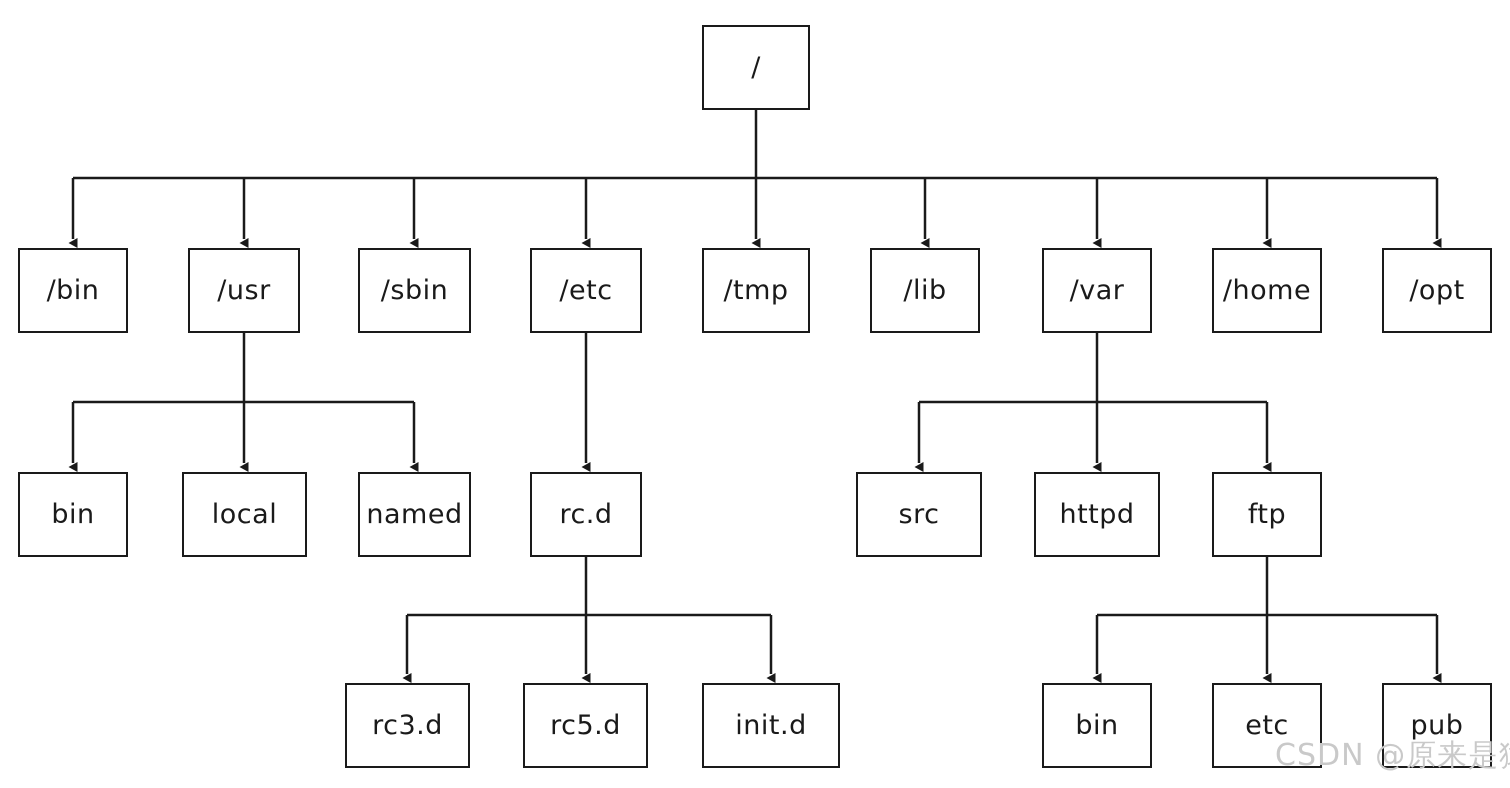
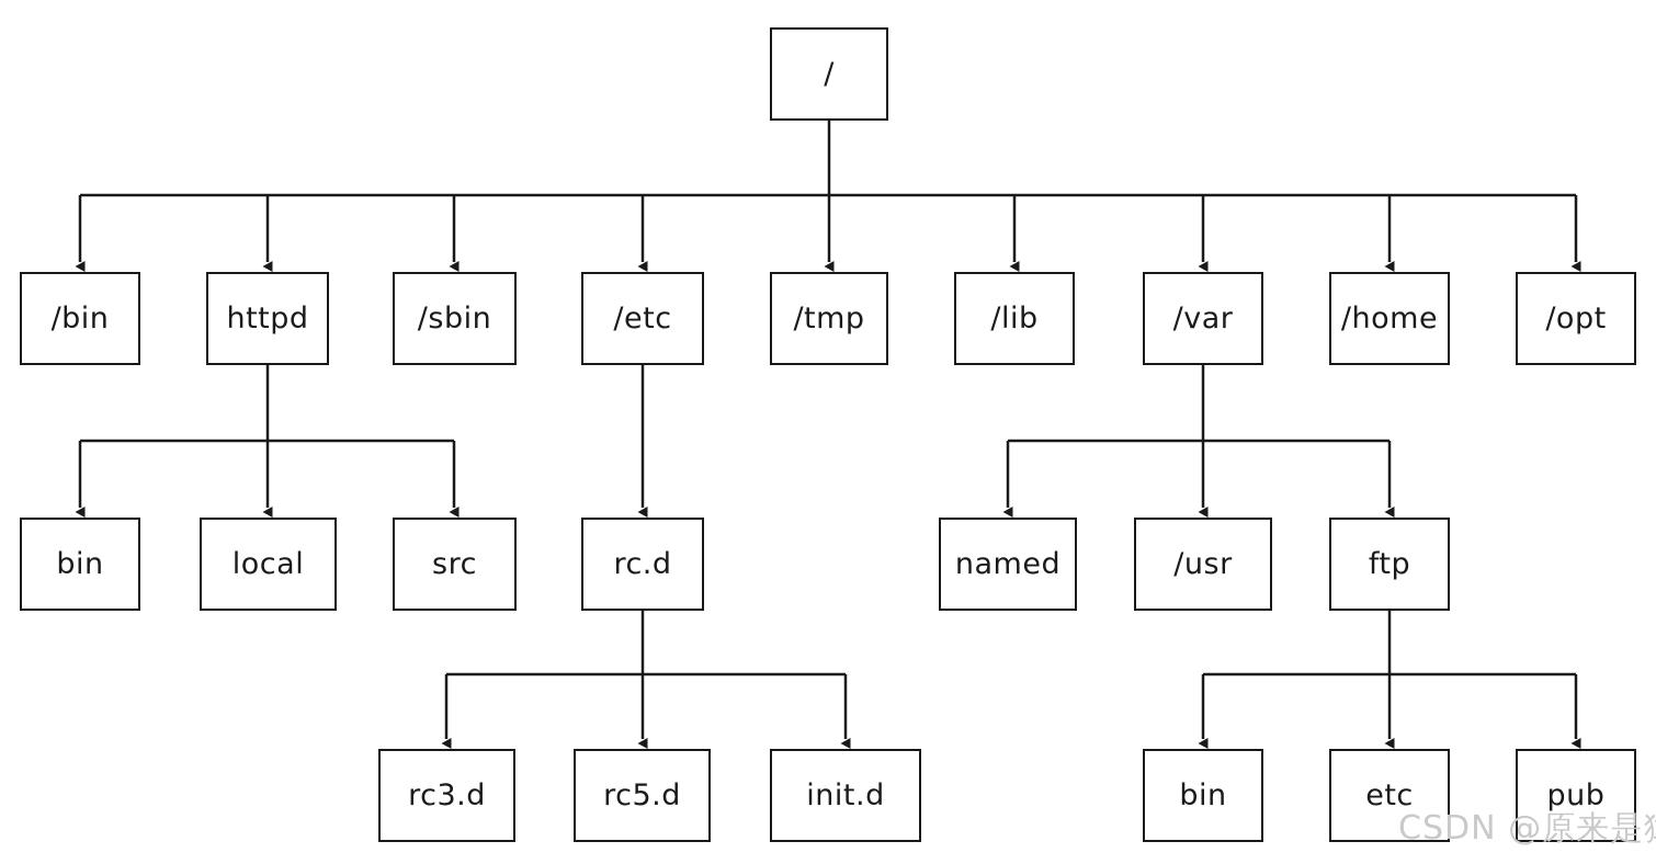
  /
  /bin
- /usr
+ httpd
  /sbin
  /etc
  /tmp
  /lib
  /var
  /home
  /opt
  bin
  local
- named
+ src
  rc.d
- src
+ named
- httpd
+ /usr
  ftp
  rc3.d
  rc5.d
  init.d
  bin
  etc
  pub
  CSDN @原来是
